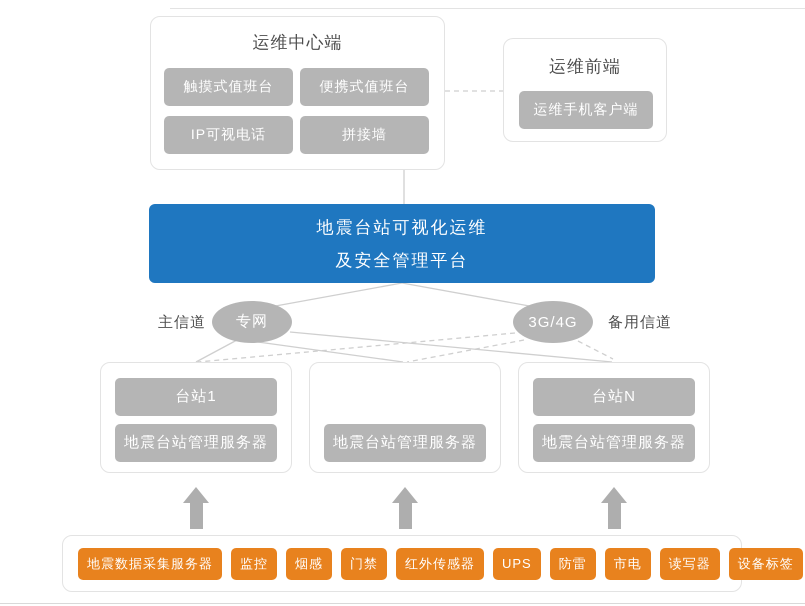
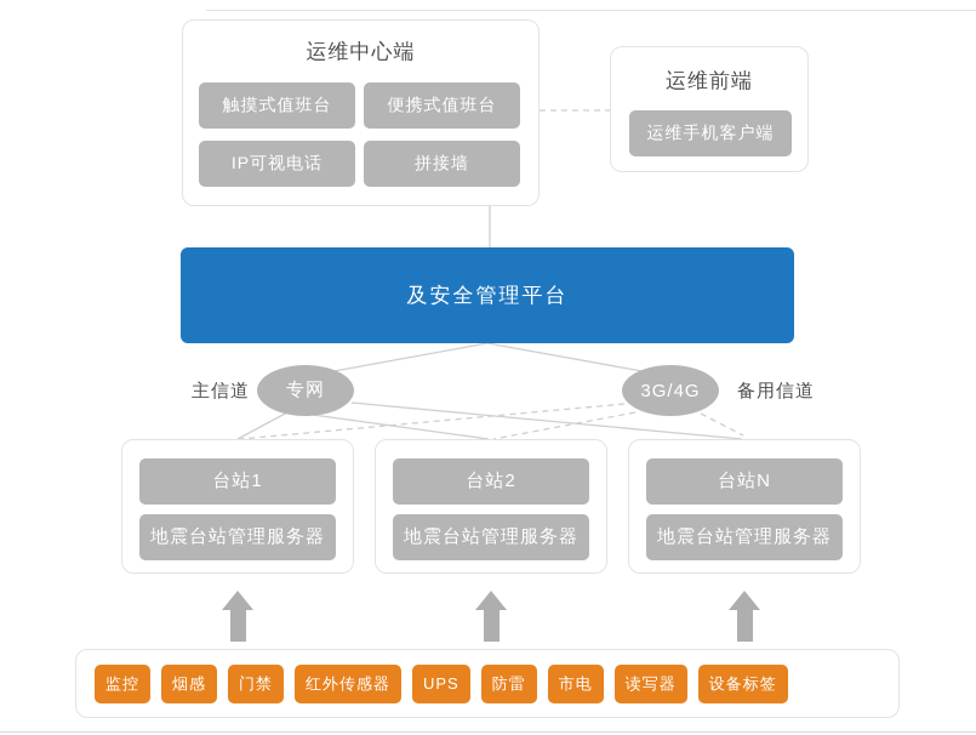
  运维中心端
  触摸式值班台
  便携式值班台
  IP可视电话
  拼接墙
  运维前端
  运维手机客户端
- 地震台站可视化运维
  及安全管理平台
  主信道
  专网
  3G/4G
  备用信道
  台站1
  地震台站管理服务器
+ 台站2
  地震台站管理服务器
  台站N
  地震台站管理服务器
- 地震数据采集服务器
  监控
  烟感
  门禁
  红外传感器
  UPS
  防雷
  市电
  读写器
  设备标签
